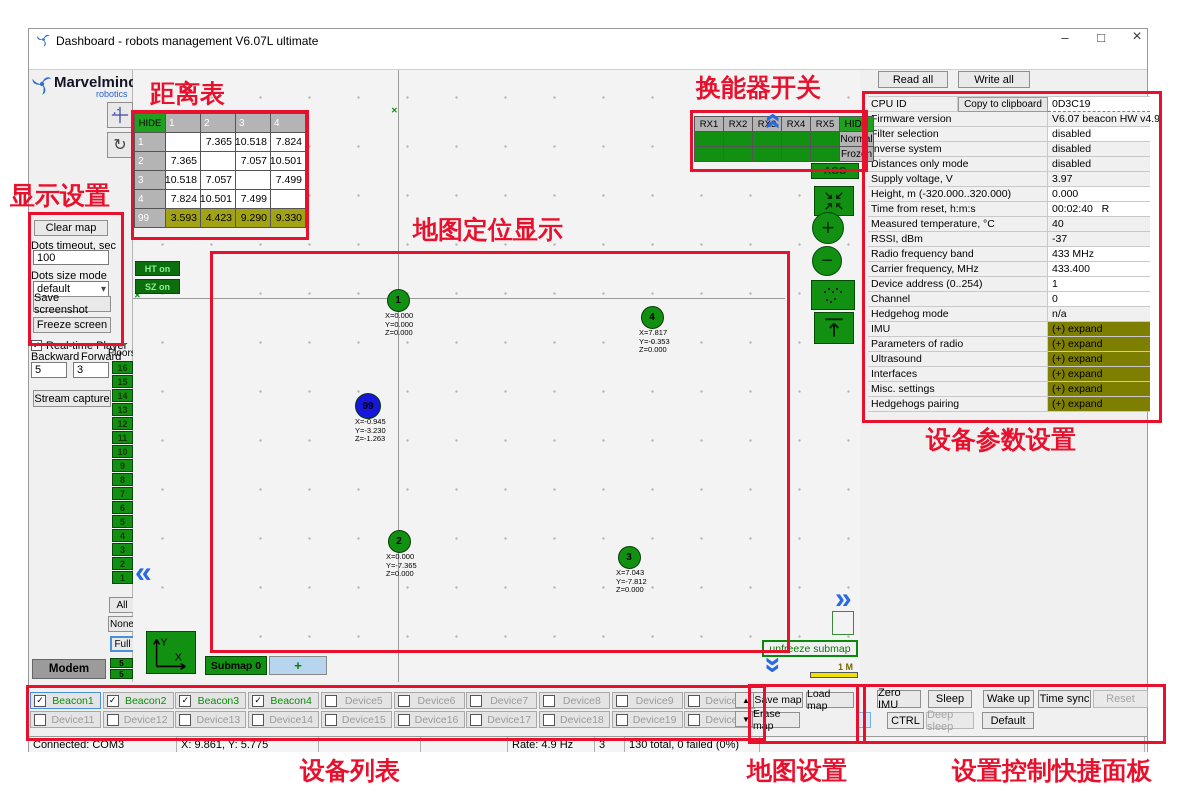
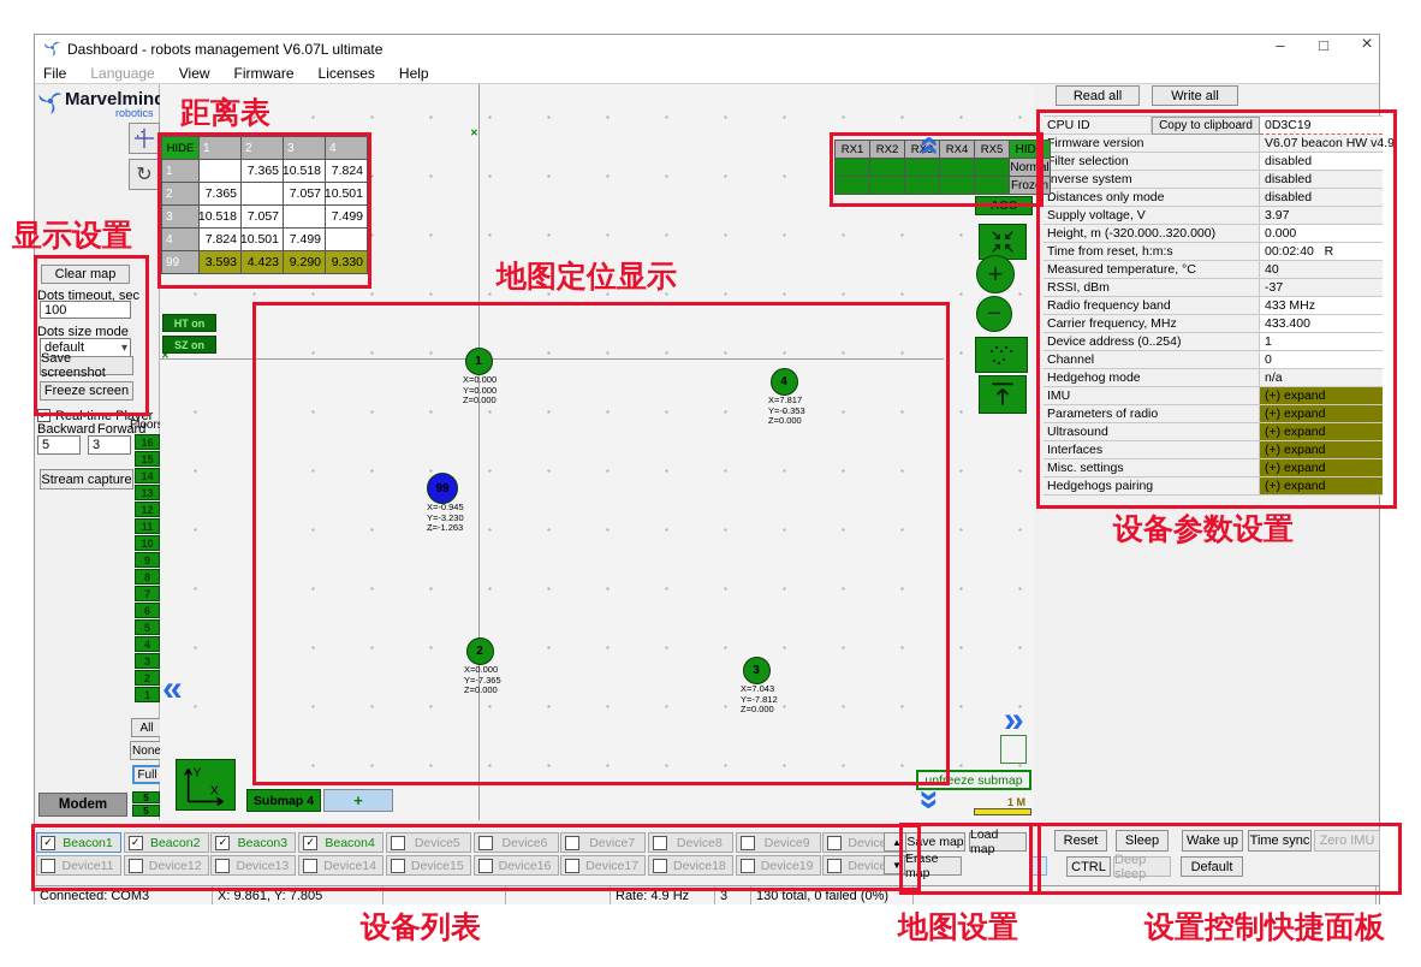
  Dashboard - robots management V6.07L ultimate
  –
  □
  ×
+ File
+ Language
+ View
+ Firmware
+ Licenses
+ Help
  Marvelmin
  robotics
  ↻
  Clear map
  Dots timeout, sec
  100
  Dots size mode
  default
  ▾
  Save screenshot
  Freeze screen
  ✓
  Real-time Player
  Backward
  Forward
  5
  3
  Stream capture
  Floor
  16
  15
  14
  13
  12
  11
  10
  9
  8
  7
  6
  5
  4
  3
  2
  1
  All
  None
  Full
  Modem
  5
  5
  ✕
  ✕
  1
  X=0.000
  Y=0.000
  Z=0.000
  4
  X=7.817
  Y=-0.353
  Z=0.000
  99
  X=-0.945
  Y=-3.230
  Z=-1.263
  2
  X=0.000
  Y=-7.365
  Z=0.000
  3
  X=7.043
  Y=-7.812
  Z=0.000
  HIDE
  1
  2
  3
  4
  1
  7.365
  10.518
  7.824
  2
  7.365
  7.057
  10.501
  3
  10.518
  7.057
  7.499
  4
  7.824
  10.501
  7.499
  99
  3.593
  4.423
  9.290
  9.330
  HT on
  SZ on
  RX1
  RX2
  RX3
  RX4
  RX5
  HIDE
  Normal
  Frozen
  AGC
  «
  »
  +
  −
  unfreeze submap
  1 M
  Y
  X
- Submap 0
+ Submap 4
  +
  Read all
  Write all
  CPU ID
  Copy to clipboard
  0D3C19
  Firmware version
  V6.07 beacon HW v4
  Filter selection
  disabled
  nverse system
  disabled
  Distances only mode
  disabled
  Supply voltage, V
  3.97
  Height, m (-320.000..320.000)
  0.000
  Time from reset, h:m:s
  00:02:40 R
  Measured temperature, °C
  40
  RSSI, dBm
  -37
  Radio frequency band
  433 MHz
  Carrier frequency, MHz
  433.400
  Device address (0..254)
  1
  Channel
  0
  Hedgehog mode
  n/a
  IMU
  (+) expand
  Parameters of radio
  (+) expand
  Ultrasound
  (+) expand
  Interfaces
  (+) expand
  Misc. settings
  (+) expand
  Hedgehogs pairing
  (+) expand
  ✓
  Beacon1
  ✓
  Beacon2
  ✓
  Beacon3
  ✓
  Beacon4
  Device5
  Device6
  Device7
  Device8
  Device9
  Device11
  Device12
  Device13
  Device14
  Device15
  Device16
  Device17
  Device18
  Device19
  ▲
  ▼
  Save map
  Load map
  Erase map
- Zero IMU
+ Reset
  Sleep
  Wake up
  Time sync
- Reset
+ Zero IMU
  CTRL
  Deep sleep
  Default
  Connected: COM3
- X: 9.861, Y: 5.775
+ X: 9.861, Y: 7.805
  Rate: 4.9 Hz
  3
  130 total, 0 failed (0%)
  距离表
- 换能器开关
  显示设置
  地图定位显示
  设备参数设置
  设备列表
  地图设置
  设置控制快捷面板
